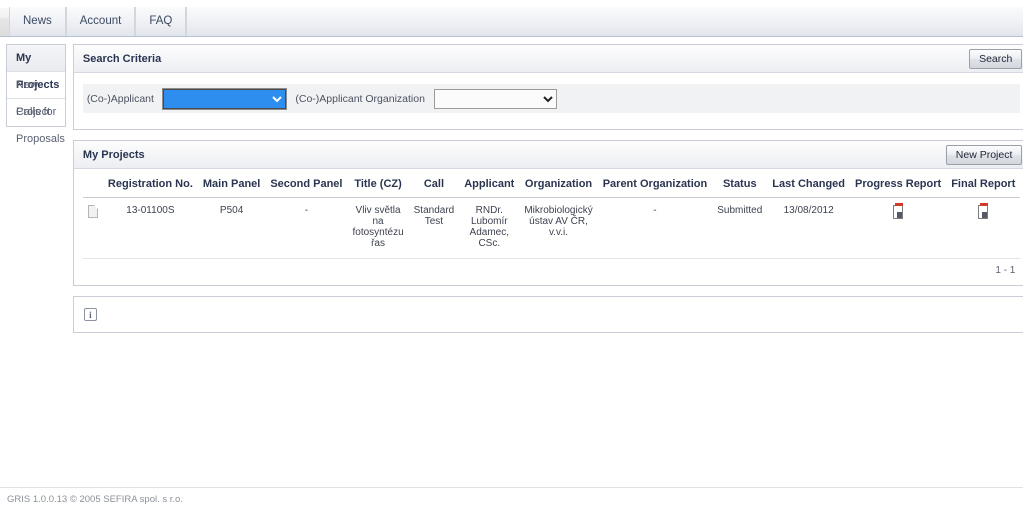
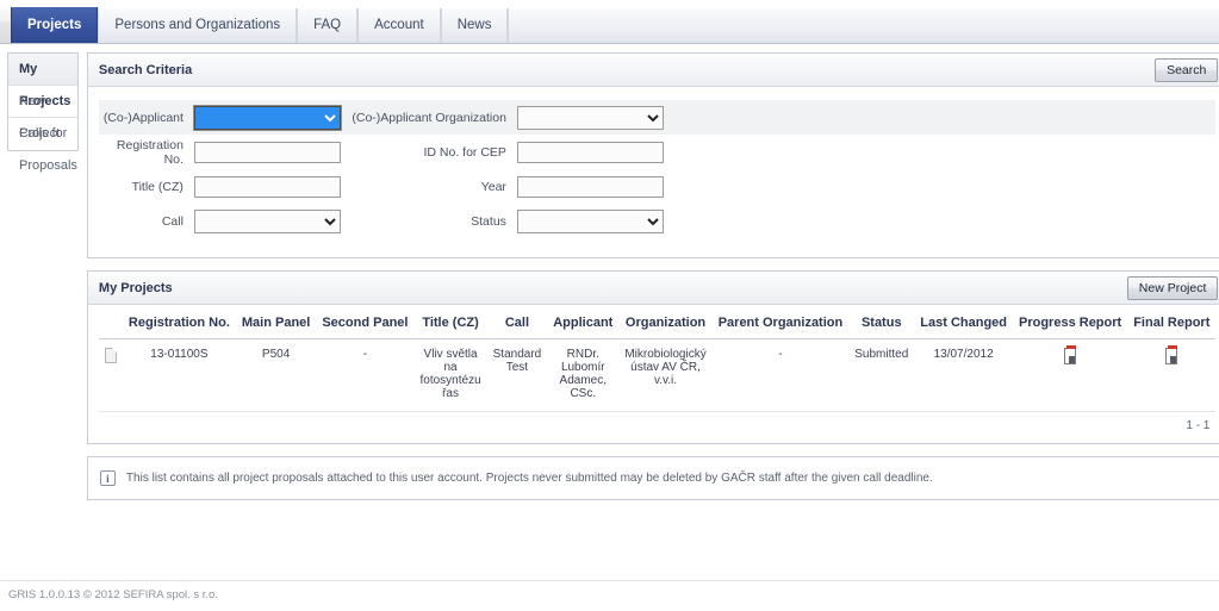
+ Projects
+ Persons and Organizations
- News
+ FAQ
  Account
- FAQ
+ News
  My Projects
  New Project
  Calls for Proposals
  Search Criteria
  Search
  (Co-)Applicant
  (Co-)Applicant Organization
+ Registration No.
+ ID No. for CEP
+ Title (CZ)
+ Year
+ Call
+ Status
  My Projects
  New Project
  	Registration No.	Main Panel	Second Panel	Title (CZ)	Call	Applicant	Organization	Parent Organization	Status	Last Changed	Progress Report	Final Report
- 	13-01100S	P504	-	Vliv světla na fotosyntézu řas	Standard Test	RNDr. Lubomír Adamec, CSc.	Mikrobiologický ústav AV ČR, v.v.i.	-	Submitted	13/08/2012
+ 	13-01100S	P504	-	Vliv světla na fotosyntézu řas	Standard Test	RNDr. Lubomír Adamec, CSc.	Mikrobiologický ústav AV ČR, v.v.i.	-	Submitted	13/07/2012
  1 - 1
  i
+ This list contains all project proposals attached to this user account. Projects never submitted may be deleted by GAČR staff after the given call deadline.
- GRIS 1.0.0.13 © 2005 SEFIRA spol. s r.o.
+ GRIS 1.0.0.13 © 2012 SEFIRA spol. s r.o.
